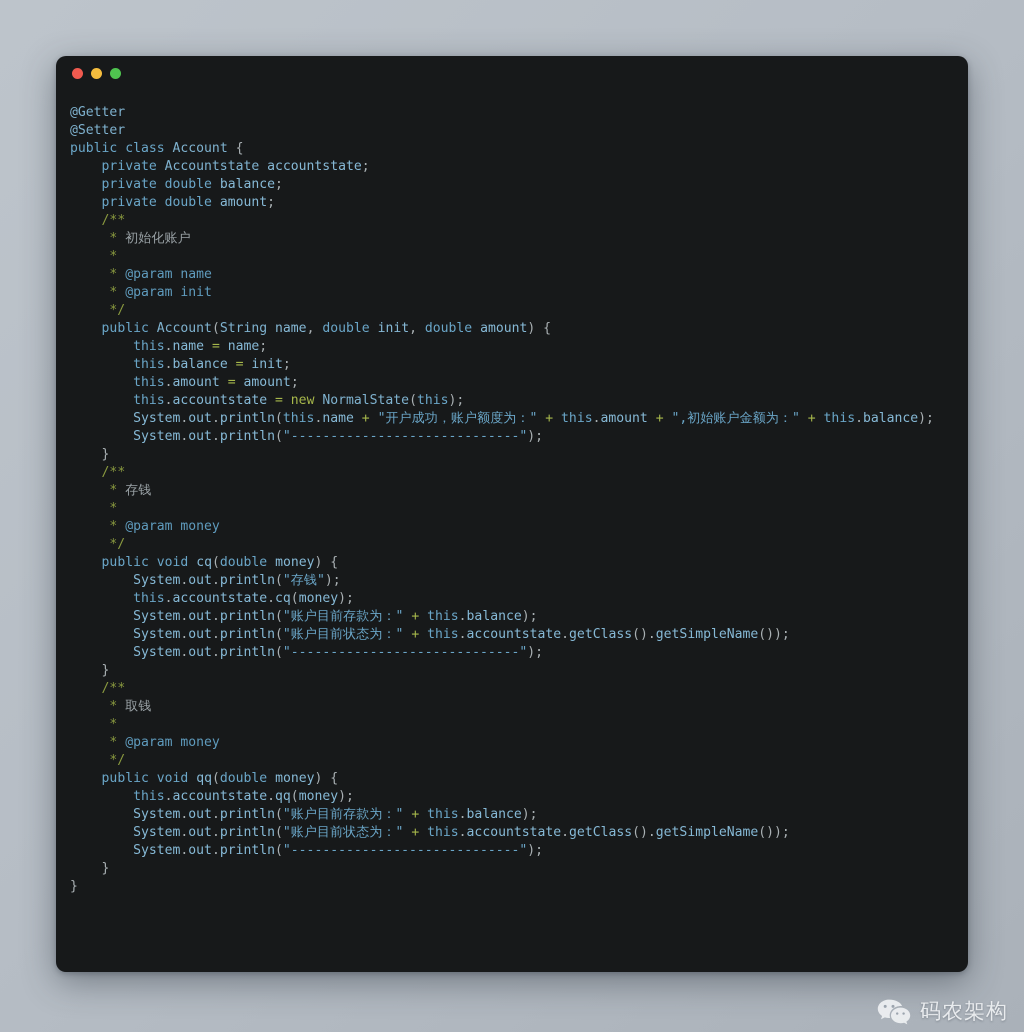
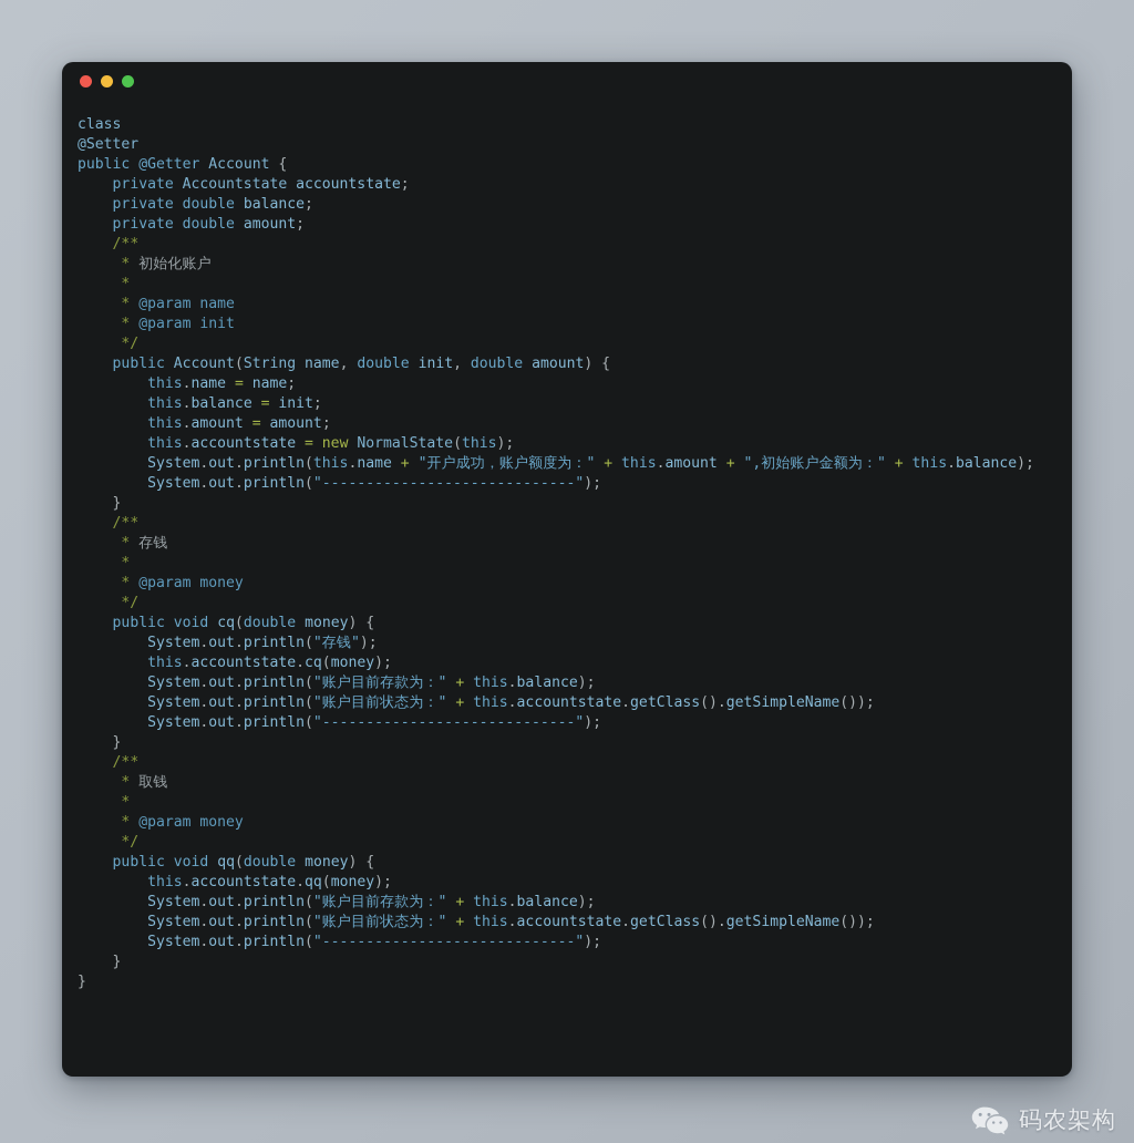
- @Getter
+ class
  @Setter
- public class Account {
+ public @Getter Account {
  private Accountstate accountstate;
  private double balance;
  private double amount;
  /**
  * 初始化账户
  *
  * @param name
  * @param init
  */
  public Account(String name, double init, double amount) {
  this.name = name;
  this.balance = init;
  this.amount = amount;
  this.accountstate = new NormalState(this);
  System.out.println(this.name + "开户成功，账户额度为：" + this.amount + ",初始账户金额为：" + this.balance);
  System.out.println("-----------------------------");
  }
  /**
  * 存钱
  *
  * @param money
  */
  public void cq(double money) {
  System.out.println("存钱");
  this.accountstate.cq(money);
  System.out.println("账户目前存款为：" + this.balance);
  System.out.println("账户目前状态为：" + this.accountstate.getClass().getSimpleName());
  System.out.println("-----------------------------");
  }
  /**
  * 取钱
  *
  * @param money
  */
  public void qq(double money) {
  this.accountstate.qq(money);
  System.out.println("账户目前存款为：" + this.balance);
  System.out.println("账户目前状态为：" + this.accountstate.getClass().getSimpleName());
  System.out.println("-----------------------------");
  }
  }
  码农架构
